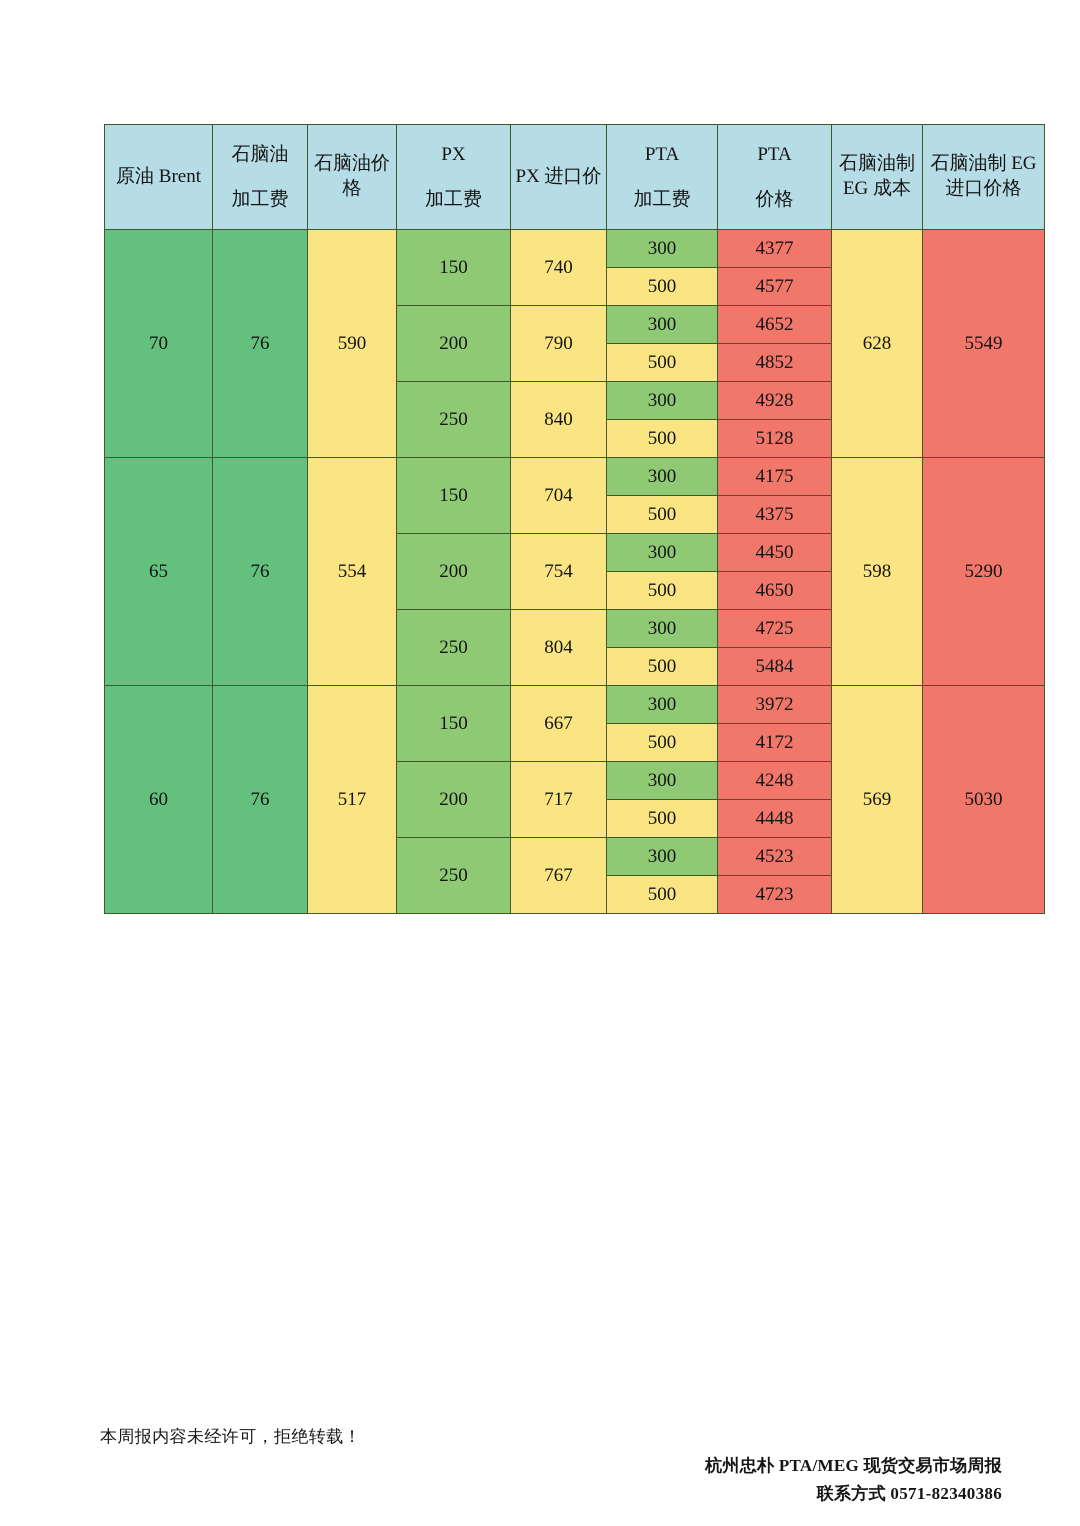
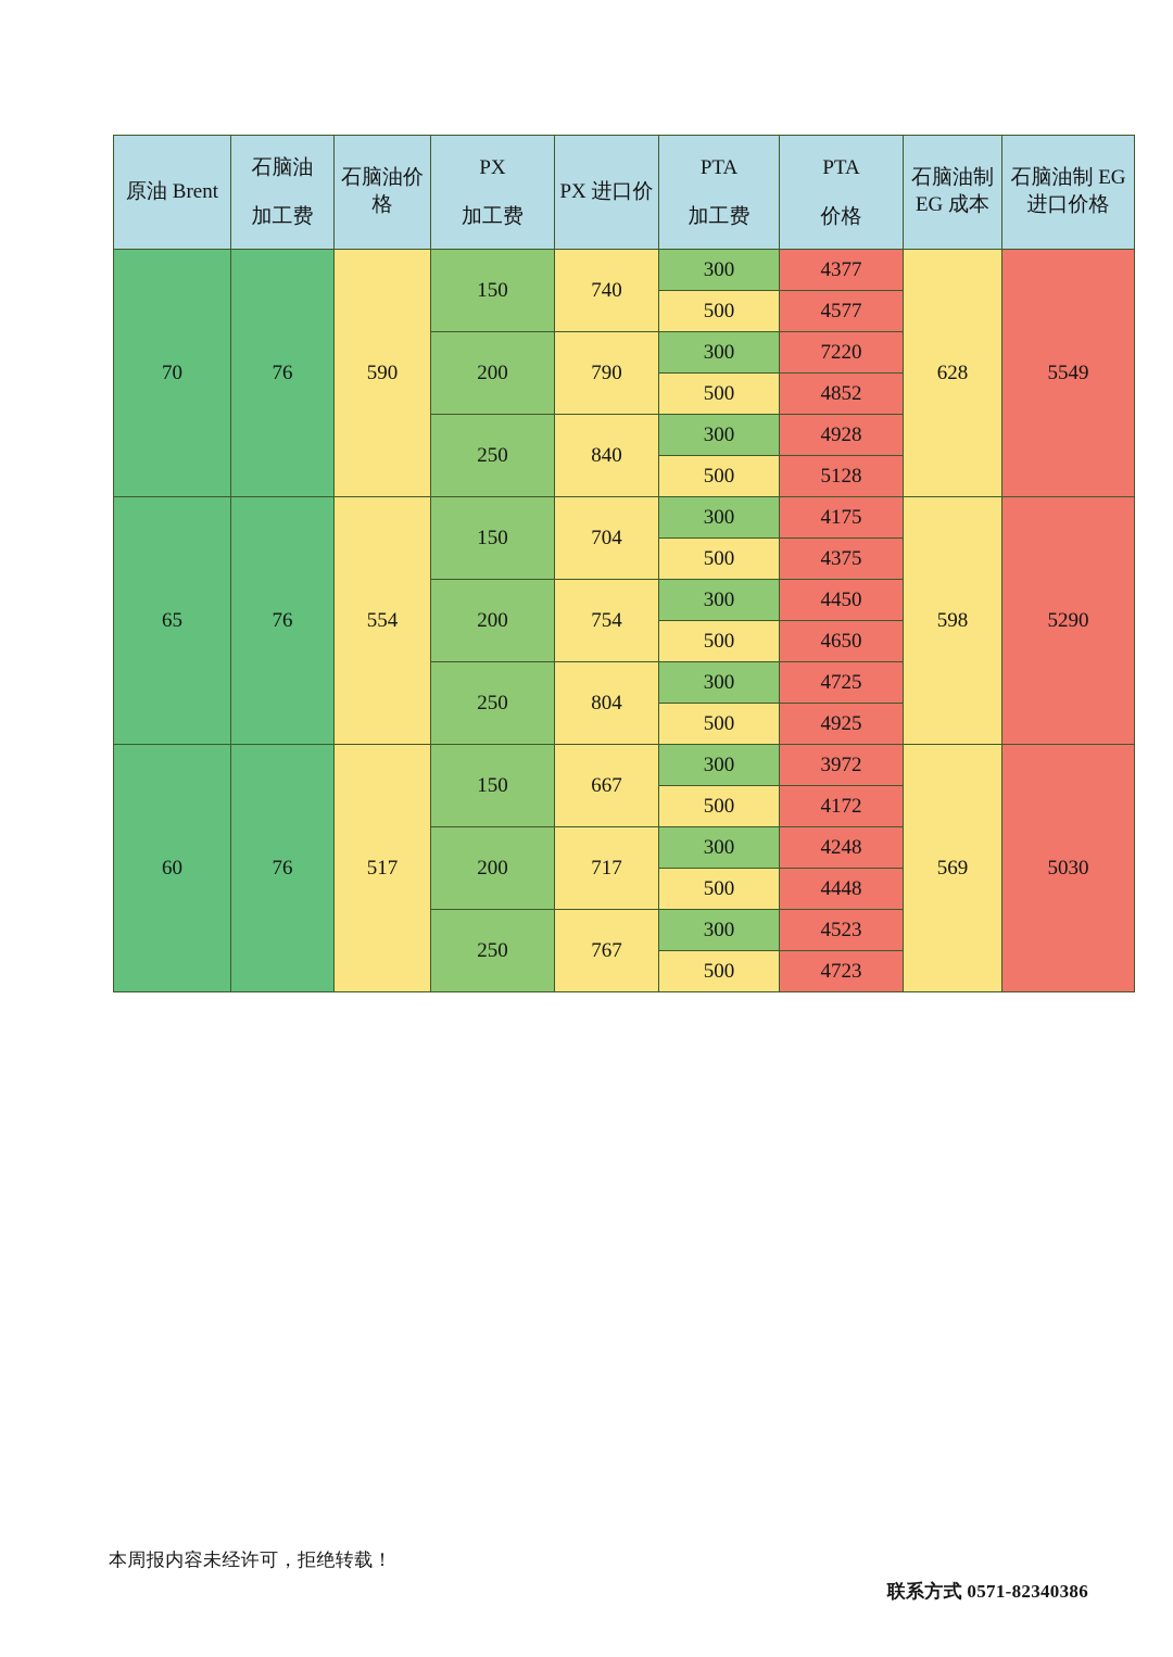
  原油 Brent	石脑油加工费	石脑油价格	PX加工费	PX 进口价	PTA加工费	PTA价格	石脑油制EG 成本	石脑油制 EG进口价格
  70	76	590	150	740	300	4377	628	5549
  500	4577
- 200	790	300	4652
+ 200	790	300	7220
  500	4852
  250	840	300	4928
  500	5128
  65	76	554	150	704	300	4175	598	5290
  500	4375
  200	754	300	4450
  500	4650
  250	804	300	4725
- 500	5484
+ 500	4925
  60	76	517	150	667	300	3972	569	5030
  500	4172
  200	717	300	4248
  500	4448
  250	767	300	4523
  500	4723
  本周报内容未经许可，拒绝转载！
- 杭州忠朴 PTA/MEG 现货交易市场周报
  联系方式 0571-82340386
